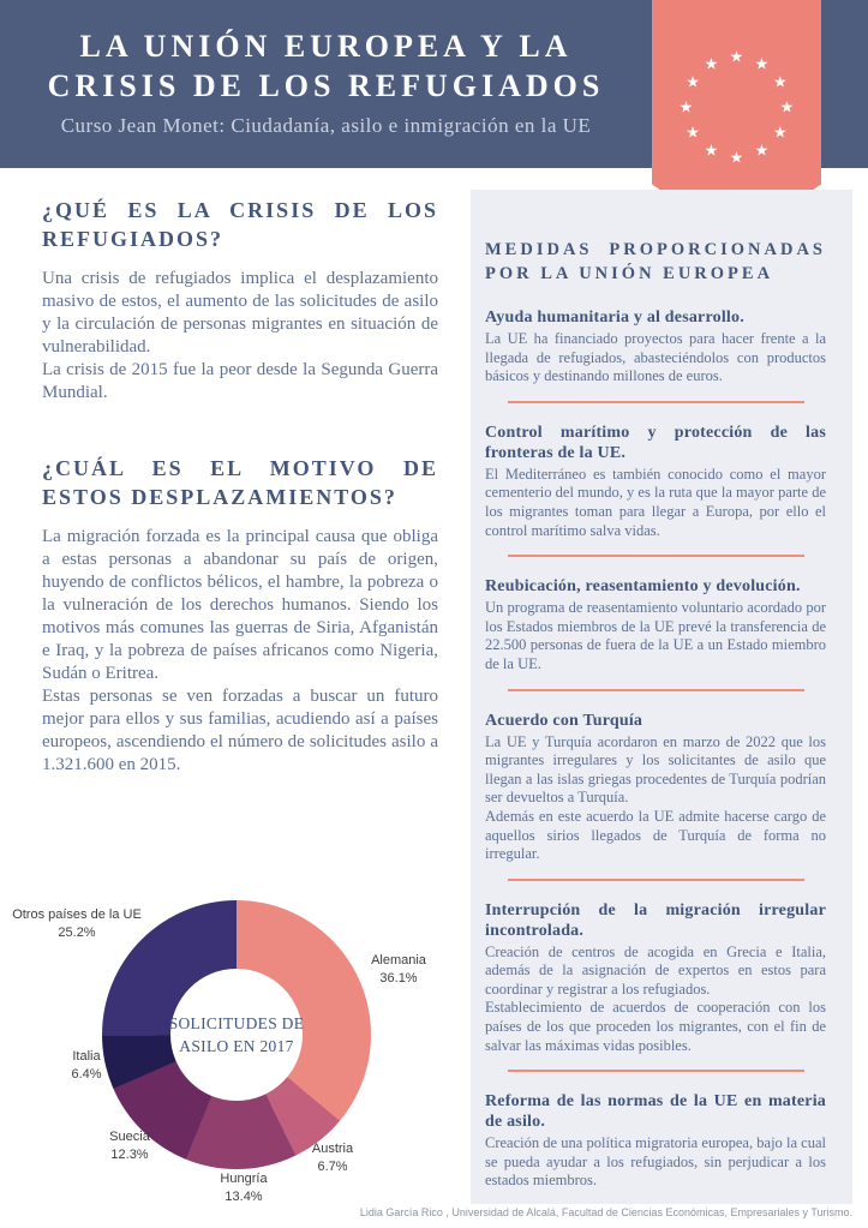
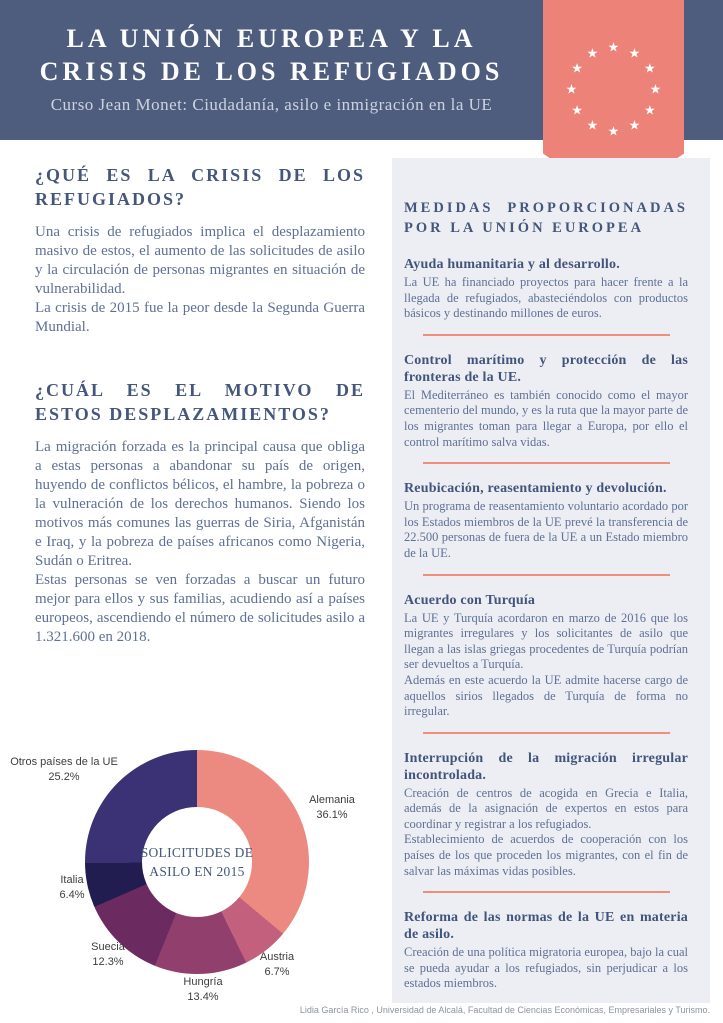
  LA UNIÓN EUROPEA Y LA
  CRISIS DE LOS REFUGIADOS
  Curso Jean Monet: Ciudadanía, asilo e inmigración en la UE
  ★
  ★
  ★
  ★
  ★
  ★
  ★
  ★
  ★
  ★
  ★
  ★
  ¿QUÉ ES LA CRISIS DE LOS REFUGIADOS?
  Una crisis de refugiados implica el desplazamiento masivo de estos, el aumento de las solicitudes de asilo y la circulación de personas migrantes en situación de vulnerabilidad.
  La crisis de 2015 fue la peor desde la Segunda Guerra Mundial.
  ¿CUÁL ES EL MOTIVO DE ESTOS DESPLAZAMIENTOS?
  La migración forzada es la principal causa que obliga a estas personas a abandonar su país de origen, huyendo de conflictos bélicos, el hambre, la pobreza o la vulneración de los derechos humanos. Siendo los motivos más comunes las guerras de Siria, Afganistán e Iraq, y la pobreza de países africanos como Nigeria, Sudán o Eritrea.
- Estas personas se ven forzadas a buscar un futuro mejor para ellos y sus familias, acudiendo así a países europeos, ascendiendo el número de solicitudes asilo a 1.321.600 en 2015.
+ Estas personas se ven forzadas a buscar un futuro mejor para ellos y sus familias, acudiendo así a países europeos, ascendiendo el número de solicitudes asilo a 1.321.600 en 2018.
- SOLICITUDES DE ASILO EN 2017
+ SOLICITUDES DE ASILO EN 2015
  Otros países de la UE
  25.2%
  Alemania
  36.1%
  Italia
  6.4%
  Suecia
  12.3%
  Hungría
  13.4%
  Austria
  6.7%
  MEDIDAS PROPORCIONADAS POR LA UNIÓN EUROPEA
  Ayuda humanitaria y al desarrollo.
  La UE ha financiado proyectos para hacer frente a la llegada de refugiados, abasteciéndolos con productos básicos y destinando millones de euros.
  Control marítimo y protección de las fronteras de la UE.
  El Mediterráneo es también conocido como el mayor cementerio del mundo, y es la ruta que la mayor parte de los migrantes toman para llegar a Europa, por ello el control marítimo salva vidas.
  Reubicación, reasentamiento y devolución.
  Un programa de reasentamiento voluntario acordado por los Estados miembros de la UE prevé la transferencia de 22.500 personas de fuera de la UE a un Estado miembro de la UE.
  Acuerdo con Turquía
- La UE y Turquía acordaron en marzo de 2022 que los migrantes irregulares y los solicitantes de asilo que llegan a las islas griegas procedentes de Turquía podrían ser devueltos a Turquía.
+ La UE y Turquía acordaron en marzo de 2016 que los migrantes irregulares y los solicitantes de asilo que llegan a las islas griegas procedentes de Turquía podrían ser devueltos a Turquía.
  Además en este acuerdo la UE admite hacerse cargo de aquellos sirios llegados de Turquía de forma no irregular.
  Interrupción de la migración irregular incontrolada.
  Creación de centros de acogida en Grecia e Italia, además de la asignación de expertos en estos para coordinar y registrar a los refugiados.
  Establecimiento de acuerdos de cooperación con los países de los que proceden los migrantes, con el fin de salvar las máximas vidas posibles.
  Reforma de las normas de la UE en materia de asilo.
  Creación de una política migratoria europea, bajo la cual se pueda ayudar a los refugiados, sin perjudicar a los estados miembros.
  Lidia García Rico , Universidad de Alcalá, Facultad de Ciencias Económicas, Empresariales y Turismo.
